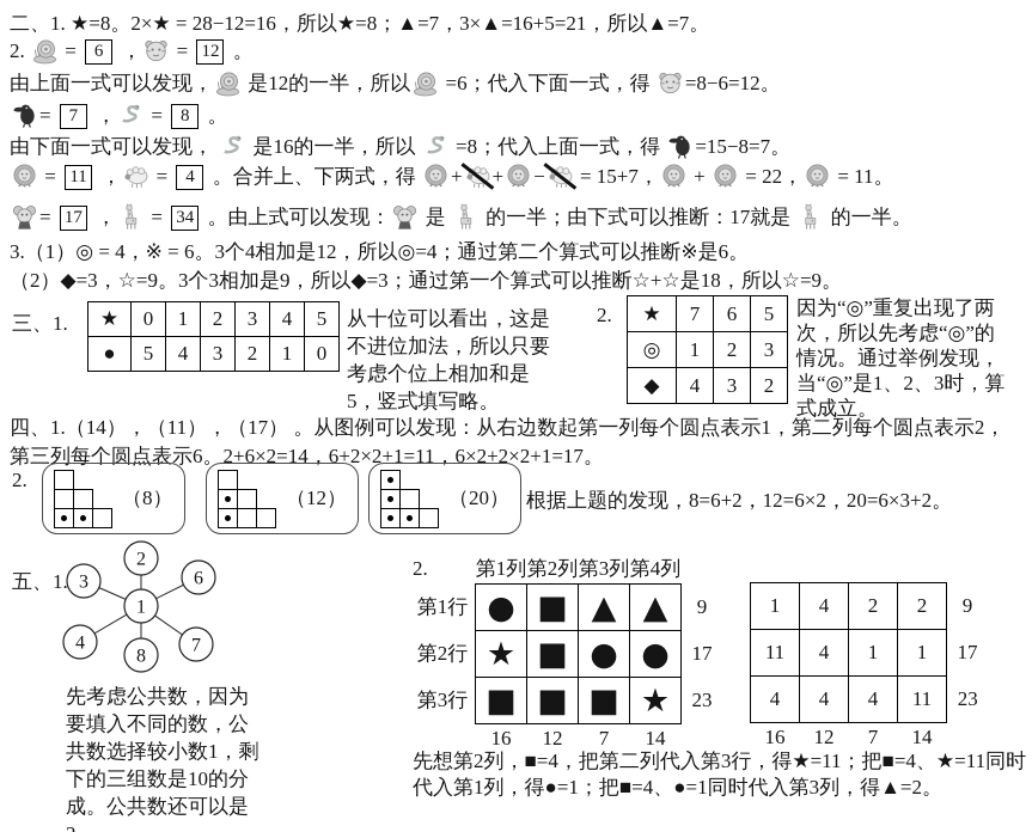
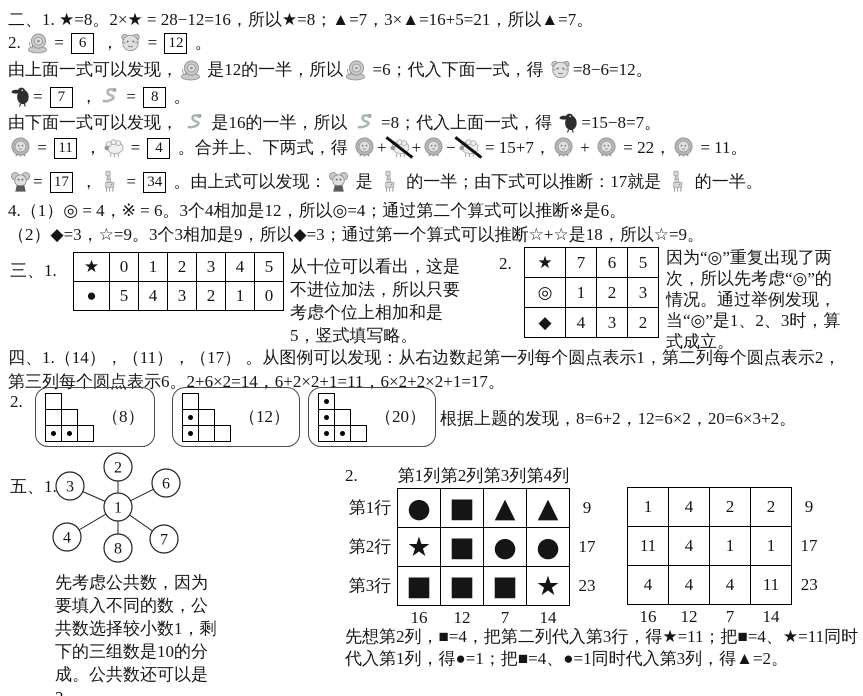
  二、1. ★=8。2×★ = 28−12=16，所以★=8；▲=7，3×▲=16+5=21，所以▲=7。
  2. = 6 ， = 12 。
  由上面一式可以发现， 是12的一半，所以 =6；代入下面一式，得 =8−6=12。
  = 7 ， = 8 。
  由下面一式可以发现， 是16的一半，所以 =8；代入上面一式，得 =15−8=7。
  = 11 ， = 4 。合并上、下两式，得 + + − = 15+7， + = 22， = 11。
  = 17 ， = 34 。由上式可以发现： 是 的一半；由下式可以推断：17就是 的一半。
- 3.（1）◎ = 4，※ = 6。3个4相加是12，所以◎=4；通过第二个算式可以推断※是6。
+ 4.（1）◎ = 4，※ = 6。3个4相加是12，所以◎=4；通过第二个算式可以推断※是6。
  （2）◆=3，☆=9。3个3相加是9，所以◆=3；通过第一个算式可以推断☆+☆是18，所以☆=9。
  三、1.
  ★	0	1	2	3	4	5
  ●	5	4	3	2	1	0
  从十位可以看出，这是不进位加法，所以只要考虑个位上相加和是5，竖式填写略。
  2.
  ★	7	6	5
  ◎	1	2	3
  ◆	4	3	2
  因为“◎”重复出现了两次，所以先考虑“◎”的情况。通过举例发现，当“◎”是1、2、3时，算式成立。
  四、1.（14），（11），（17） 。从图例可以发现：从右边数起第一列每个圆点表示1，第二列每个圆点表示2，第三列每个圆点表示6。2+6×2=14，6+2×2+1=11，6×2+2×2+1=17。
  2.
  （8）
  （12）
  （20）
  根据上题的发现，8=6+2，12=6×2，20=6×3+2。
  五、1.
  2
  3
  6
  4
  8
  7
  1
  先考虑公共数，因为要填入不同的数，公共数选择较小数1，剩下的三组数是10的分成。公共数还可以是
  2.
  	第1列	第2列	第3列	第4列
  第1行	●	■	▲	▲	9
  第2行	★	■	●	●	17
  第3行	■	■	■	★	23
  	16	12	7	14
  1	4	2	2	9
  11	4	1	1	17
  4	4	4	11	23
  16	12	7	14
  先想第2列，■=4，把第二列代入第3行，得★=11；把■=4、★=11同时代入第1列，得●=1；把■=4、●=1同时代入第3列，得▲=2。
